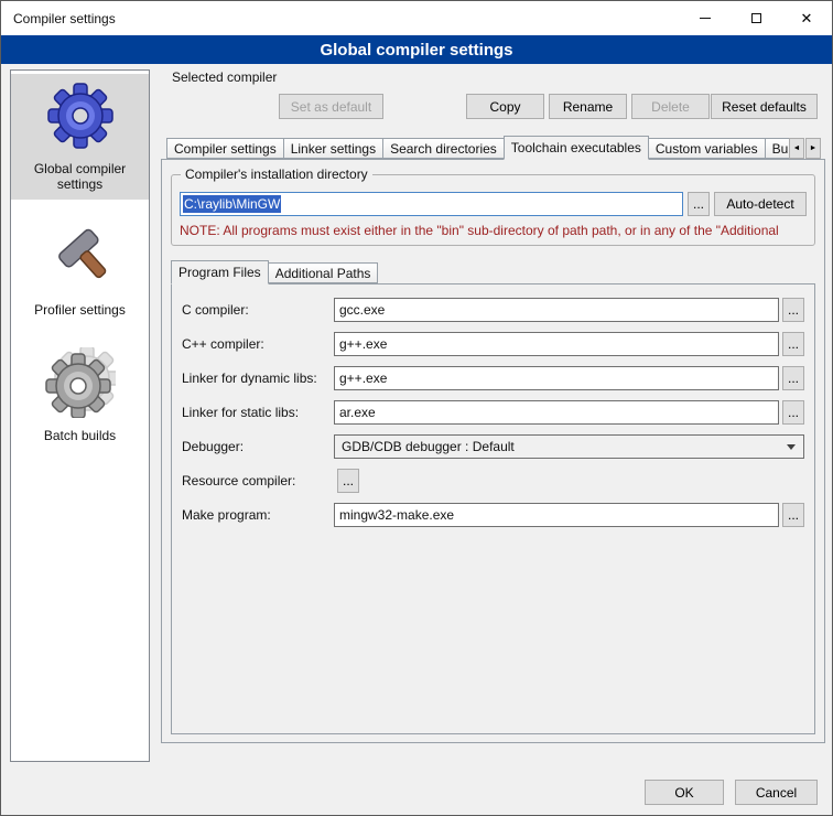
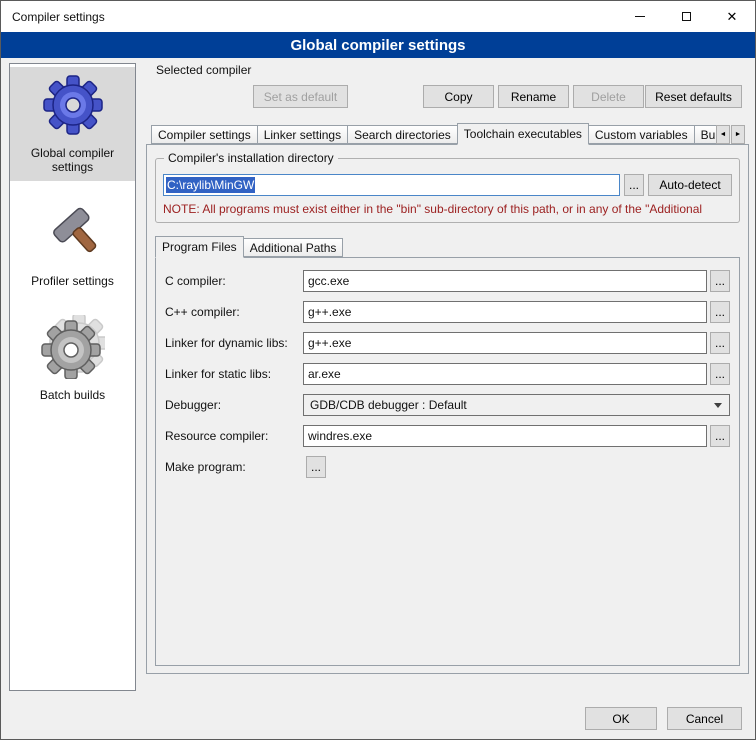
  Compiler settings
  ✕
  Global compiler settings
  Global compiler settings
  Profiler settings
  Batch builds
  Selected compiler
  Set as default
  Copy
  Rename
  Delete
  Reset defaults
  Compiler settings
  Linker settings
  Search directories
  Toolchain executables
  Custom variables
  Compiler's installation directory
  C:\raylib\MinGW
  ...
  Auto-detect
- NOTE: All programs must exist either in the "bin" sub-directory of path path, or in any of the "Additional
+ NOTE: All programs must exist either in the "bin" sub-directory of this path, or in any of the "Additional
  Program Files
  Additional Paths
  C compiler:
  gcc.exe
  ...
  C++ compiler:
  g++.exe
  ...
  Linker for dynamic libs:
  g++.exe
  ...
  Linker for static libs:
  ar.exe
  ...
  Debugger:
  GDB/CDB debugger : Default
  Resource compiler:
+ windres.exe
  ...
  Make program:
- mingw32-make.exe
  ...
  OK
  Cancel
